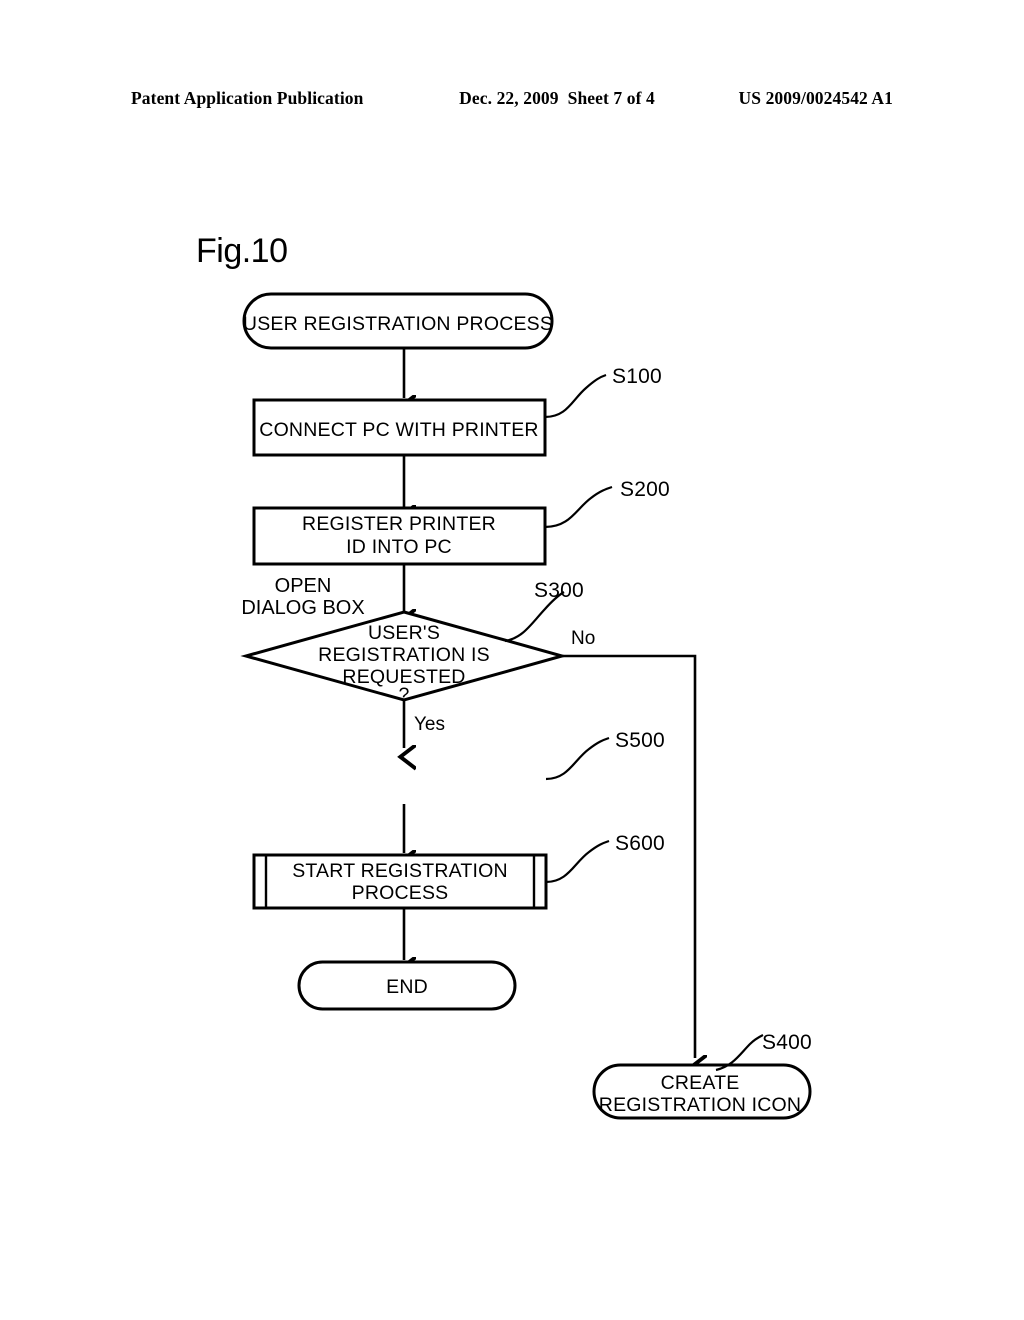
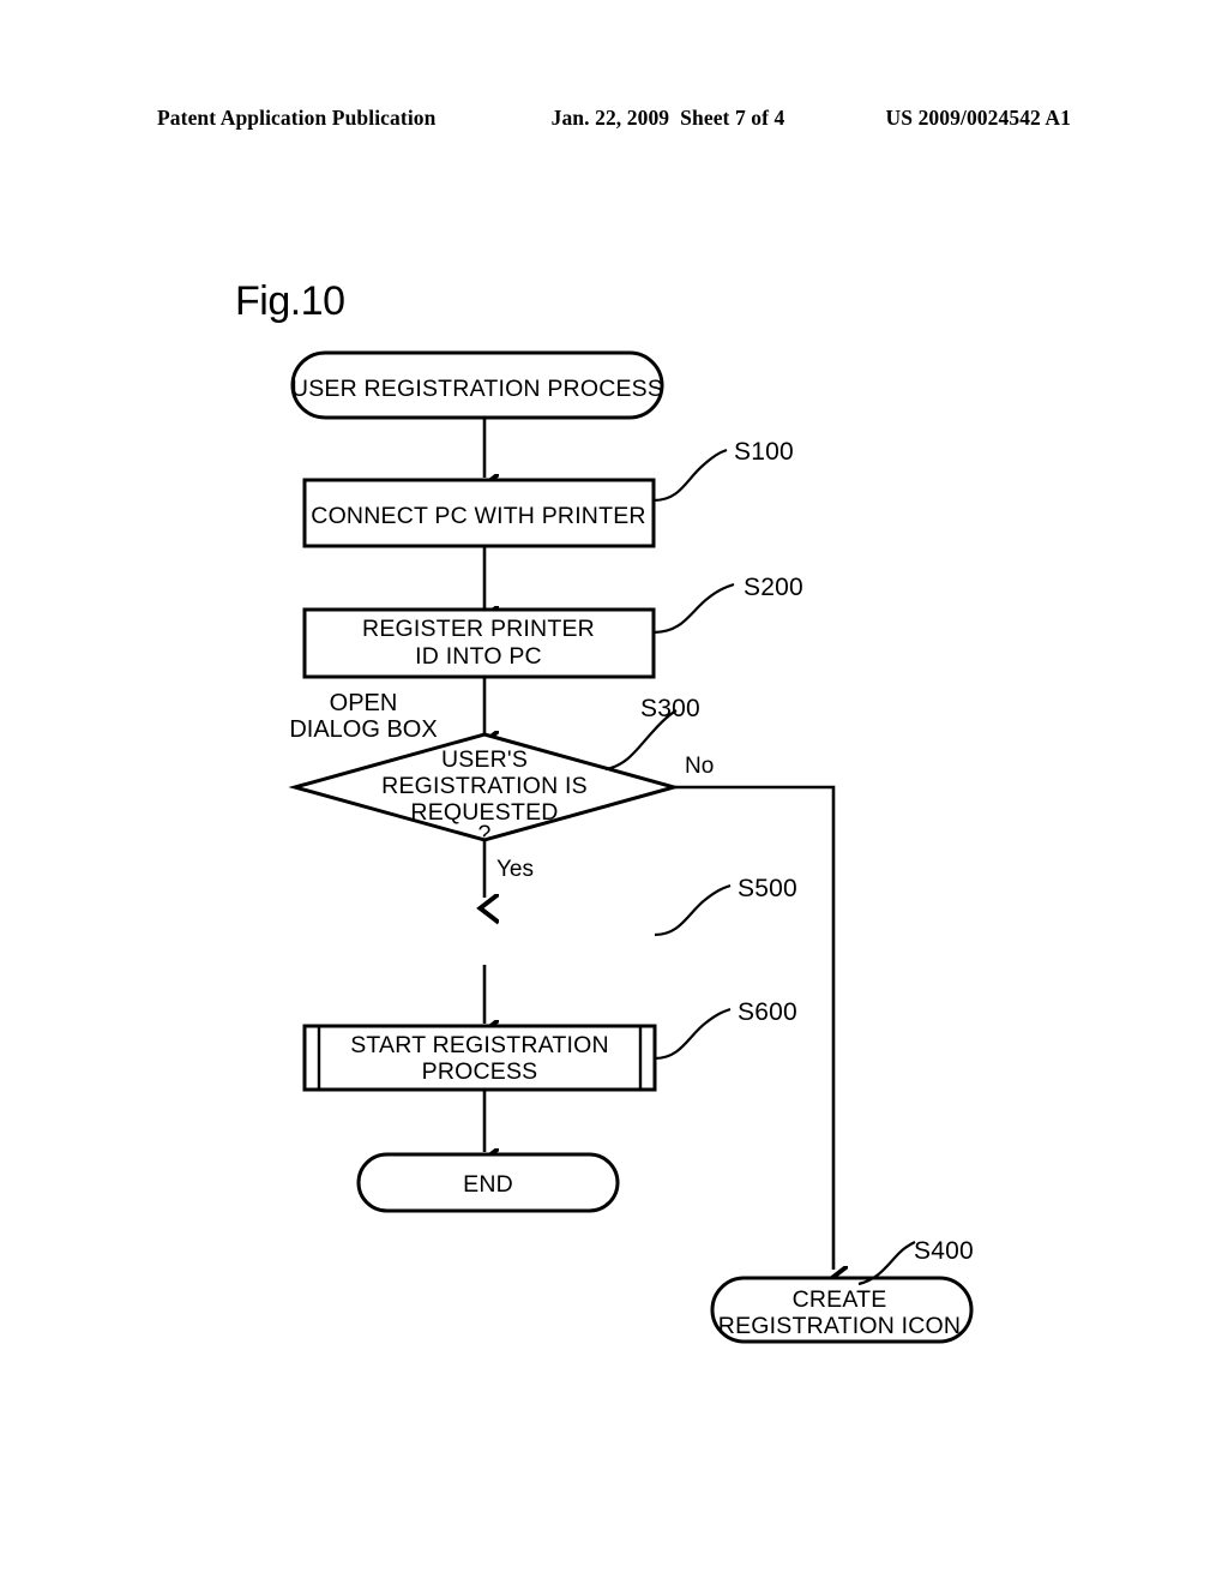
  Patent Application Publication
- Dec. 22, 2009
+ Jan. 22, 2009
  Sheet 7 of 4
  US 2009/0024542 A1
  Fig.10
  USER REGISTRATION PROCESS
  CONNECT PC WITH PRINTER
  S100
  REGISTER PRINTER
  ID INTO PC
  S200
  OPEN
  DIALOG BOX
  USER'S
  REGISTRATION IS
  REQUESTED
  ?
  S300
  No
  Yes
  S500
  START REGISTRATION
  PROCESS
  S600
  END
  CREATE
  REGISTRATION ICON
  S400
